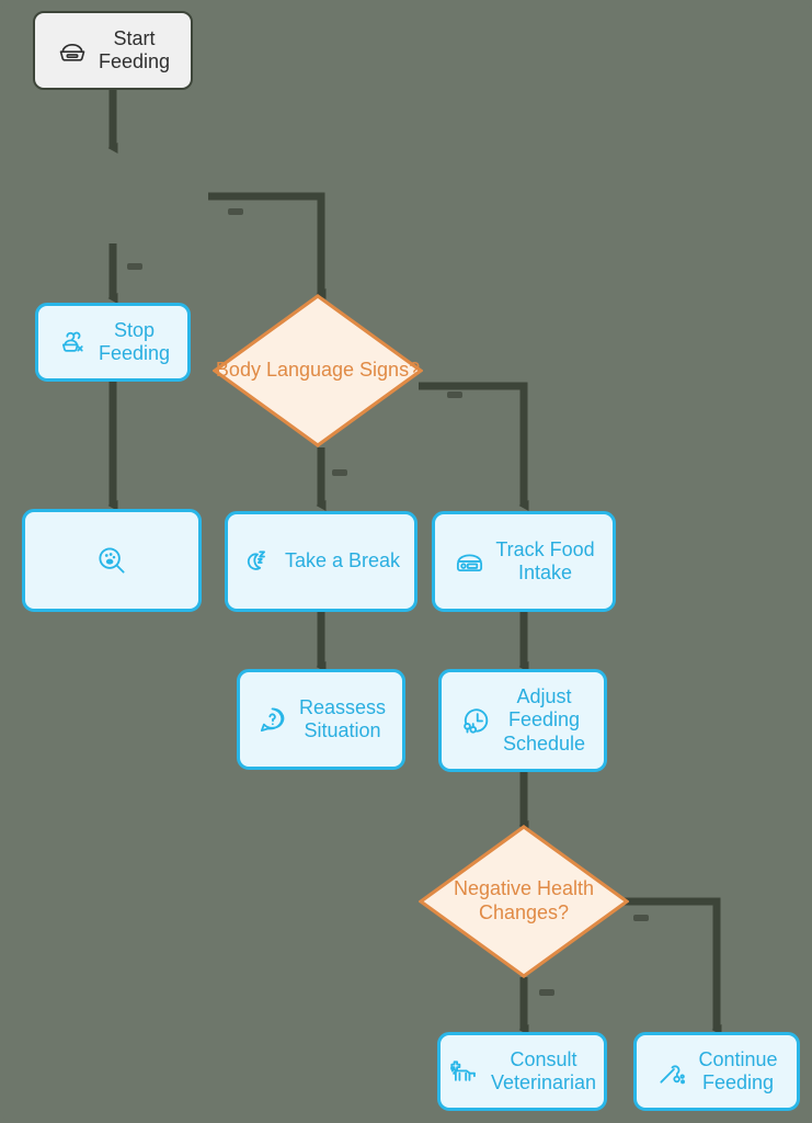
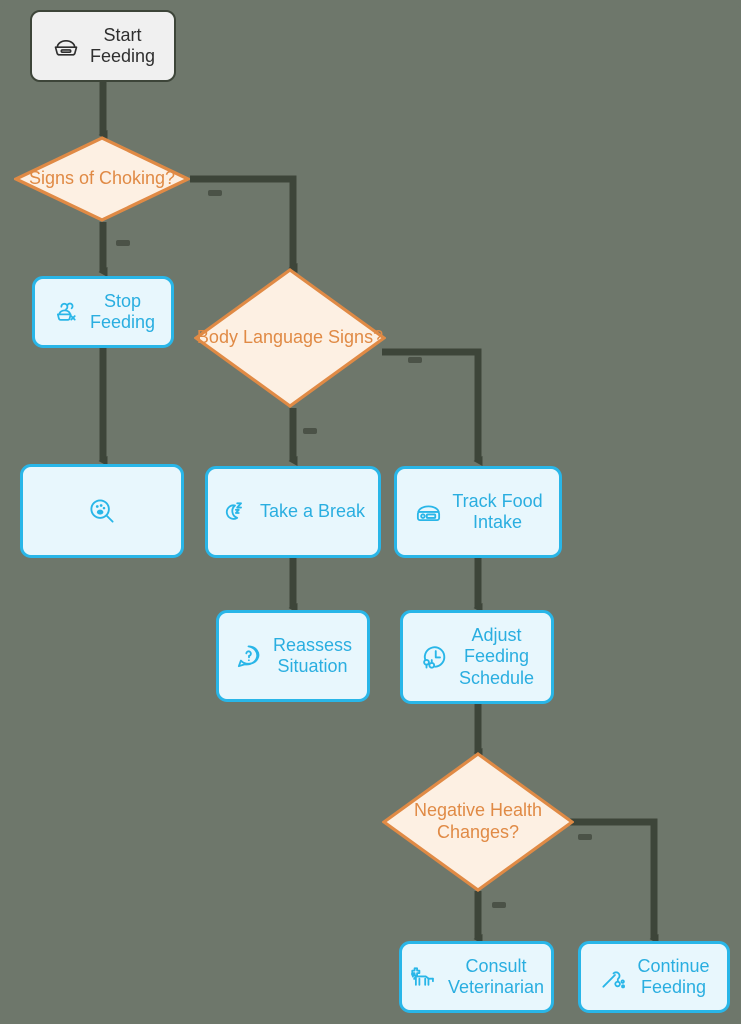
  Start
  Feeding
+ Signs of Choking?
  Stop
  Feeding
  Body Language Signs?
  Take a Break
  Track Food
  Intake
  Reassess
  Situation
  Adjust
  Feeding
  Schedule
  Negative Health Changes?
  Consult
  Veterinarian
  Continue
  Feeding
